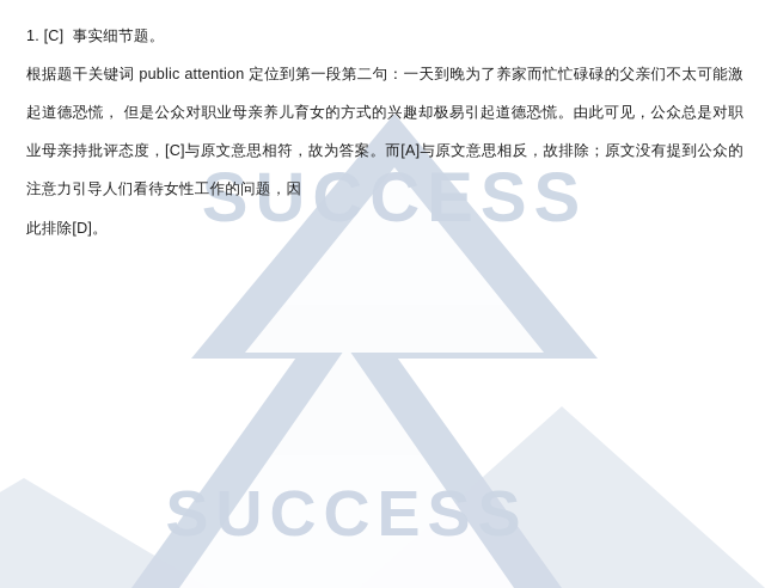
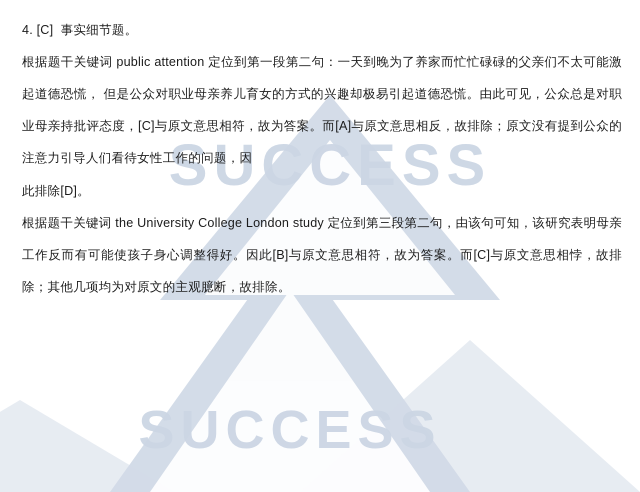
  SUCCESS
  SUCCESS
- 1. [C] 事实细节题。
+ 4. [C] 事实细节题。
  根据题干关键词 public attention 定位到第一段第二句：一天到晚为了养家而忙忙碌碌的父亲们不太可能激起道德恐慌， 但是公众对职业母亲养儿育女的方式的兴趣却极易引起道德恐慌。由此可见，公众总是对职业母亲持批评态度，[C]与原文意思相符，故为答案。而[A]与原文意思相反，故排除；原文没有提到公众的注意力引导人们看待女性工作的问题，因
  此排除[D]。
+ 根据题干关键词 the University College London study 定位到第三段第二句，由该句可知，该研究表明母亲工作反而有可能使孩子身心调整得好。因此[B]与原文意思相符，故为答案。而[C]与原文意思相悖，故排除；其他几项均为对原文的主观臆断，故排除。
